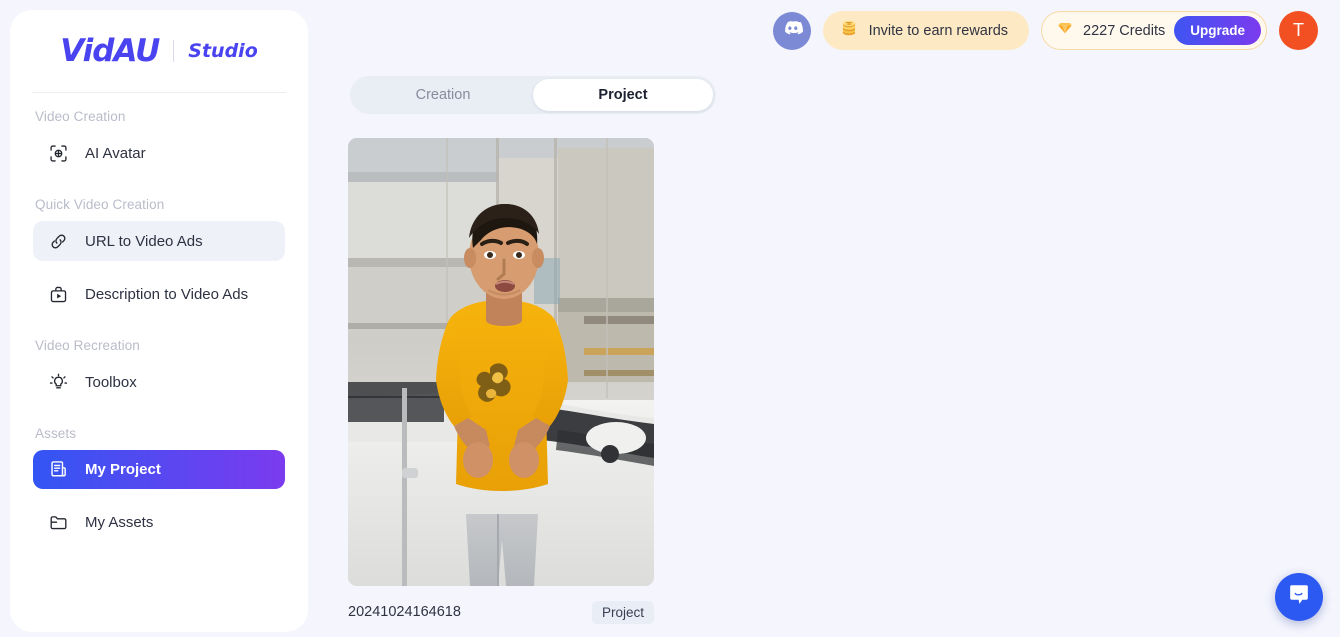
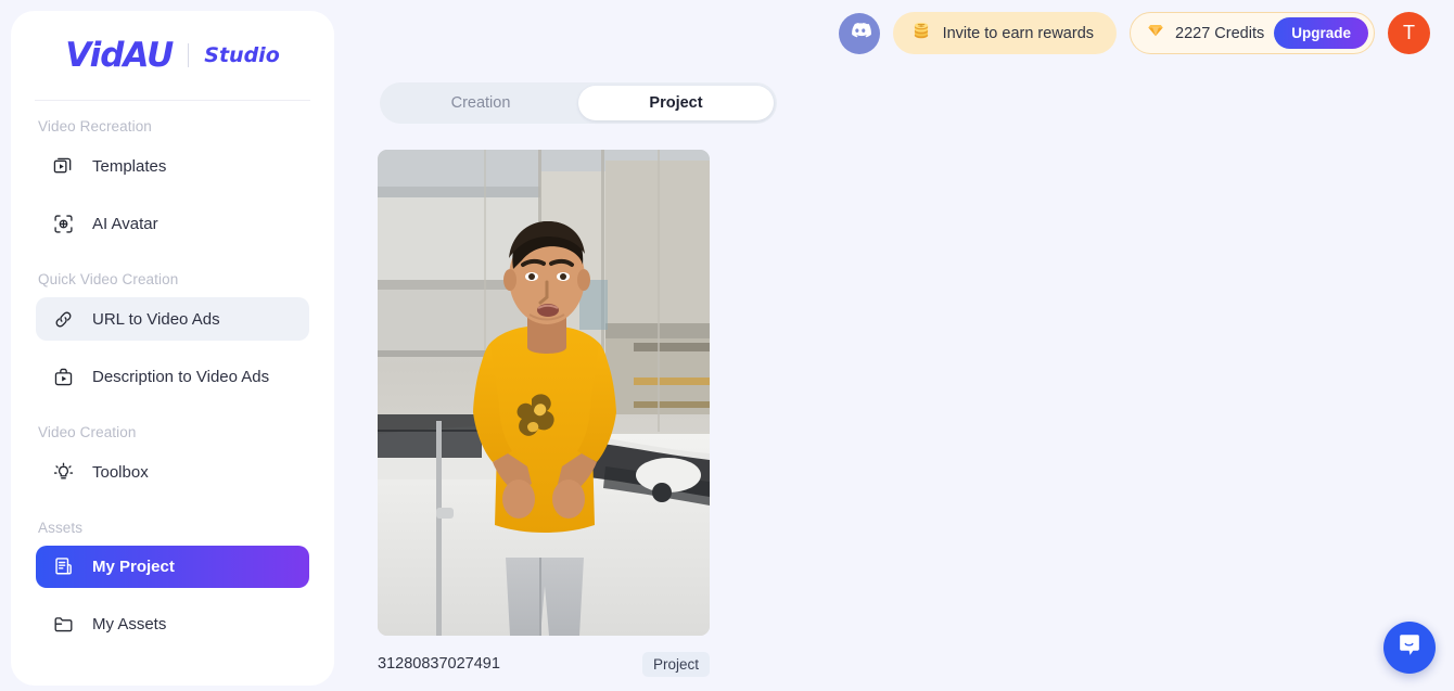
  VidAU
  Studio
- Video Creation
+ Video Recreation
+ Templates
  AI Avatar
  Quick Video Creation
  URL to Video Ads
  Description to Video Ads
- Video Recreation
+ Video Creation
  Toolbox
  Assets
  My Project
  My Assets
  Invite to earn rewards
  2227 Credits
  Upgrade
  T
  Creation
  Project
- 20241024164618
+ 31280837027491
  Project
